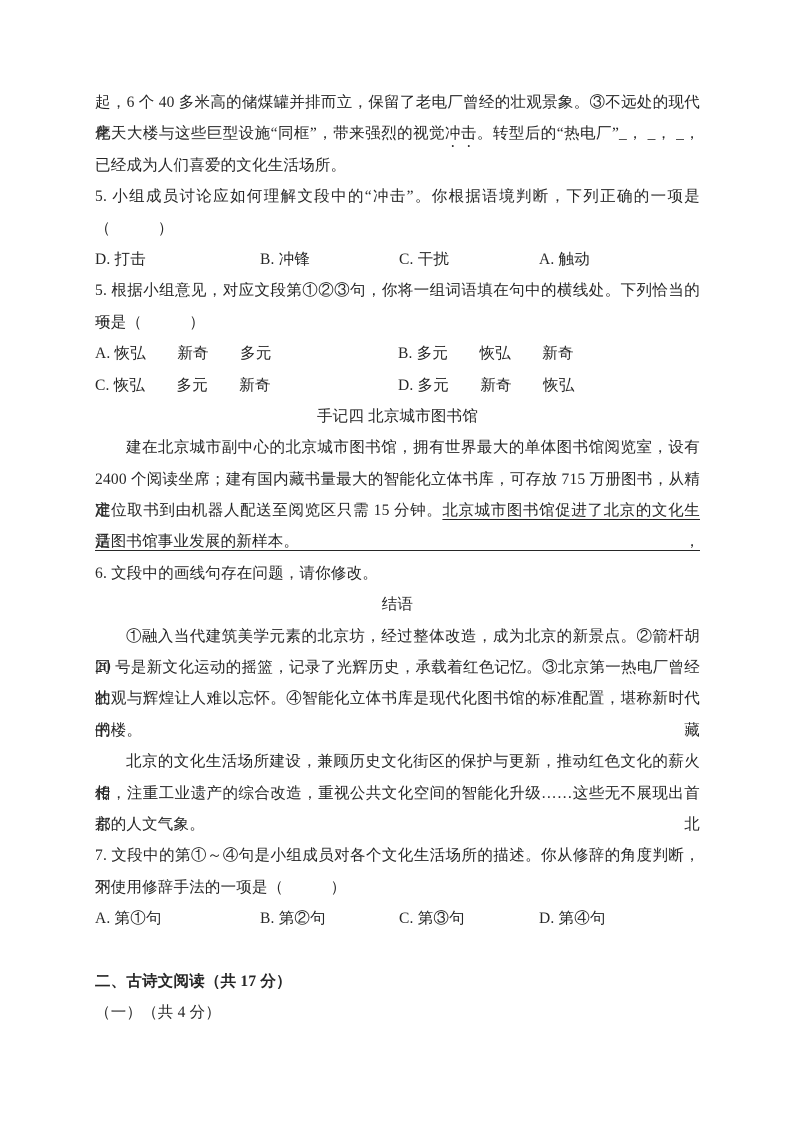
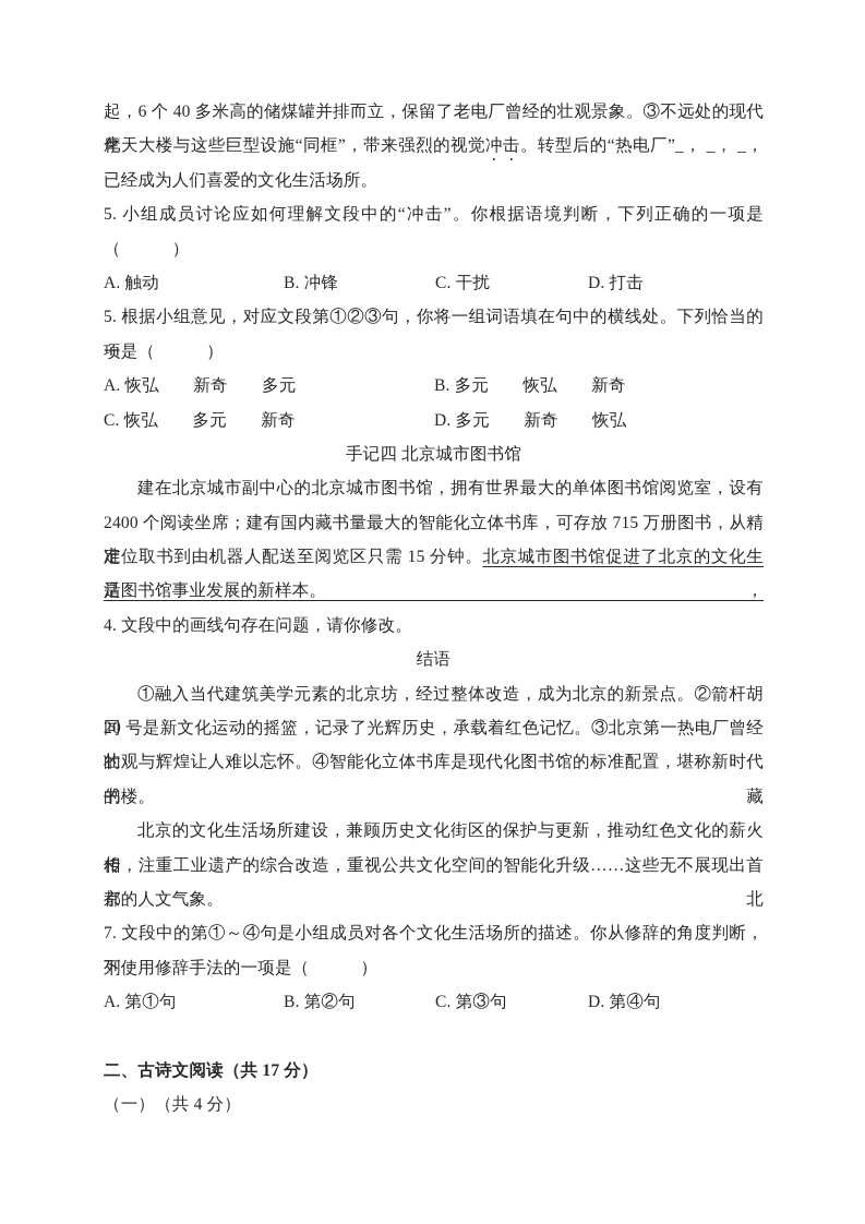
  起，6 个 40 多米高的储煤罐并排而立，保留了老电厂曾经的壮观景象。③不远处的现代化
  摩天大楼与这些巨型设施“同框”，带来强烈的视觉冲击。转型后的“热电厂”_， _， _，
  已经成为人们喜爱的文化生活场所。
  5. 小组成员讨论应如何理解文段中的“冲击”。你根据语境判断，下列正确的一项是
  （ ）
- D. 打击
+ A. 触动
  B. 冲锋
  C. 干扰
- A. 触动
+ D. 打击
  5. 根据小组意见，对应文段第①②③句，你将一组词语填在句中的横线处。下列恰当的一
  项是（ ）
  A. 恢弘 新奇 多元
  B. 多元 恢弘 新奇
  C. 恢弘 多元 新奇
  D. 多元 新奇 恢弘
  手记四 北京城市图书馆
  建在北京城市副中心的北京城市图书馆，拥有世界最大的单体图书馆阅览室，设有
  2400 个阅读坐席；建有国内藏书量最大的智能化立体书库，可存放 715 万册图书，从精准
  定位取书到由机器人配送至阅览区只需 15 分钟。北京城市图书馆促进了北京的文化生活，
  是图书馆事业发展的新样本。
- 6. 文段中的画线句存在问题，请你修改。
+ 4. 文段中的画线句存在问题，请你修改。
  结语
  ①融入当代建筑美学元素的北京坊，经过整体改造，成为北京的新景点。②箭杆胡同
  20 号是新文化运动的摇篮，记录了光辉历史，承载着红色记忆。③北京第一热电厂曾经的
  壮观与辉煌让人难以忘怀。④智能化立体书库是现代化图书馆的标准配置，堪称新时代的藏
  书楼。
  北京的文化生活场所建设，兼顾历史文化街区的保护与更新，推动红色文化的薪火相
  传，注重工业遗产的综合改造，重视公共文化空间的智能化升级……这些无不展现出首都北
  京的人文气象。
  7. 文段中的第①～④句是小组成员对各个文化生活场所的描述。你从修辞的角度判断，下
  列使用修辞手法的一项是（ ）
  A. 第①句
  B. 第②句
  C. 第③句
  D. 第④句
  二、古诗文阅读（共 17 分）
  （一）（共 4 分）
